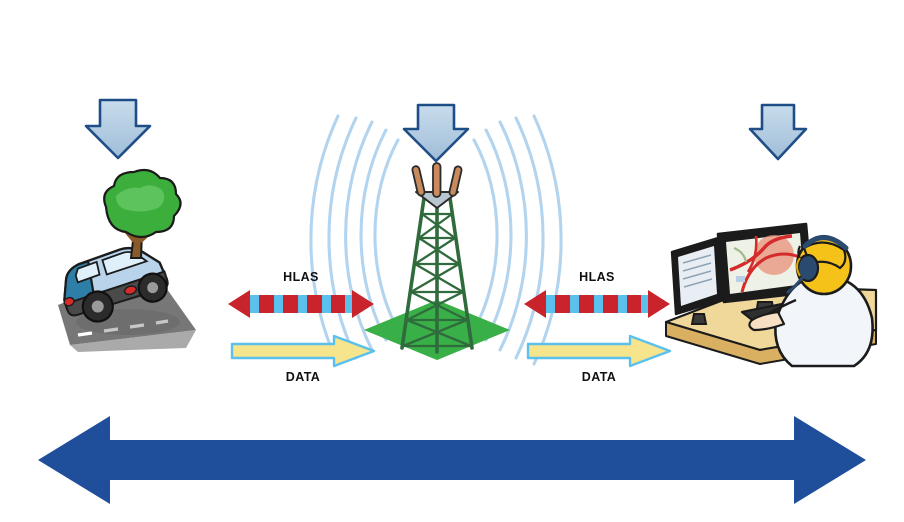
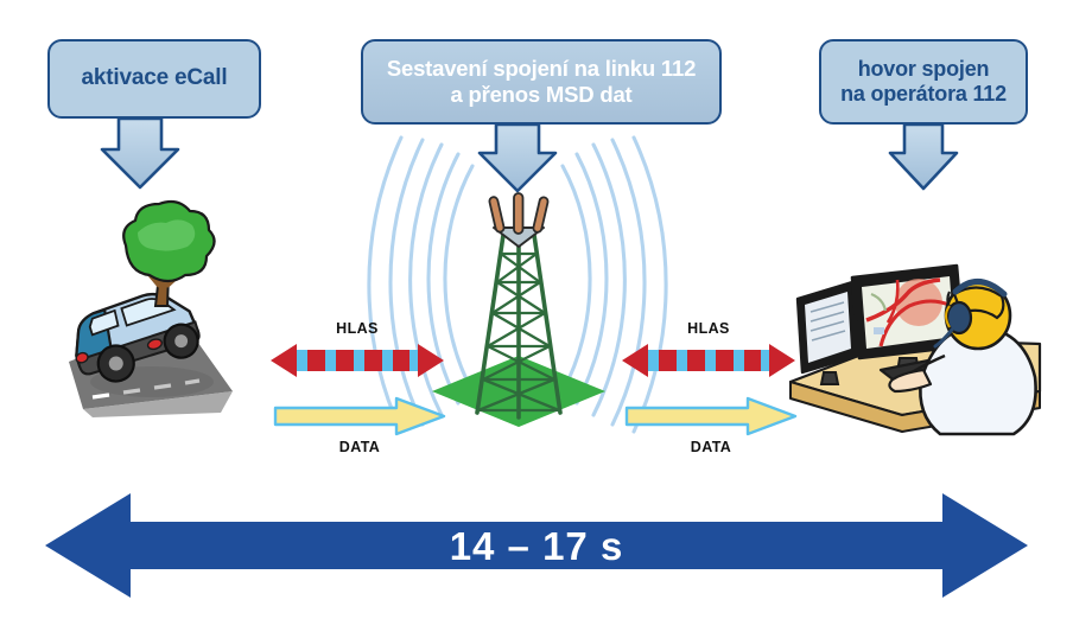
  HLAS
  DATA
  HLAS
  DATA
+ aktivace eCall
+ Sestavení spojení na linku 112
+ a přenos MSD dat
+ hovor spojen
+ na operátora 112
+ 14 – 17 s
